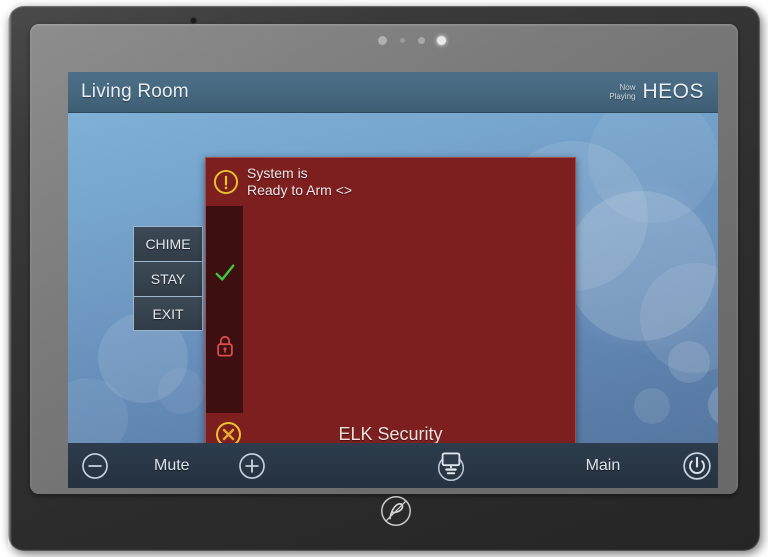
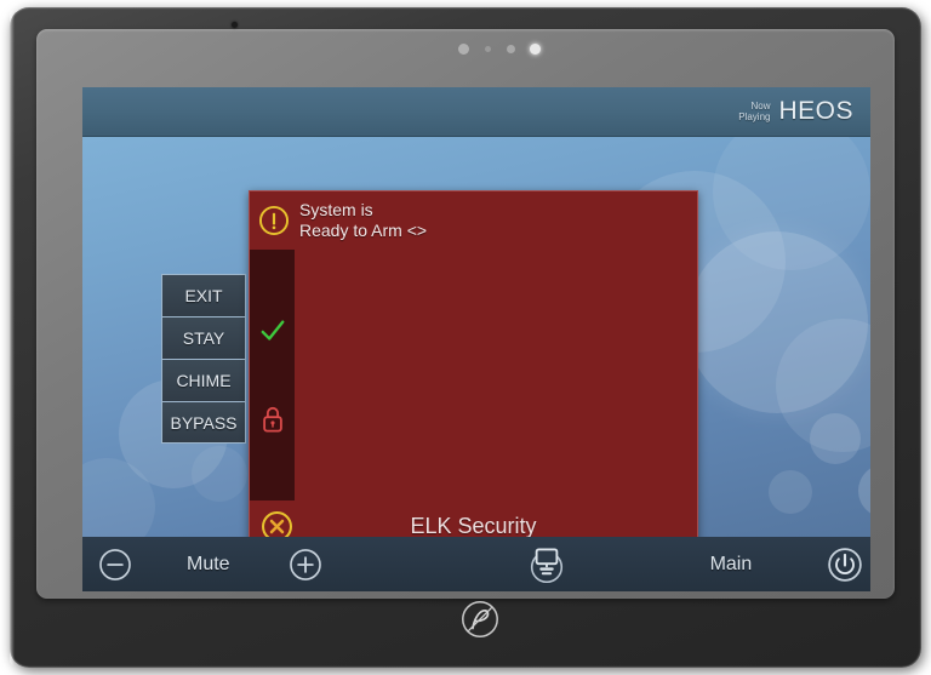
- Living Room
  Now
  Playing
  HEOS
- CHIME
+ EXIT
  STAY
- EXIT
+ CHIME
+ BYPASS
  System is
  Ready to Arm <>
  ELK Security
  Mute
  Main
